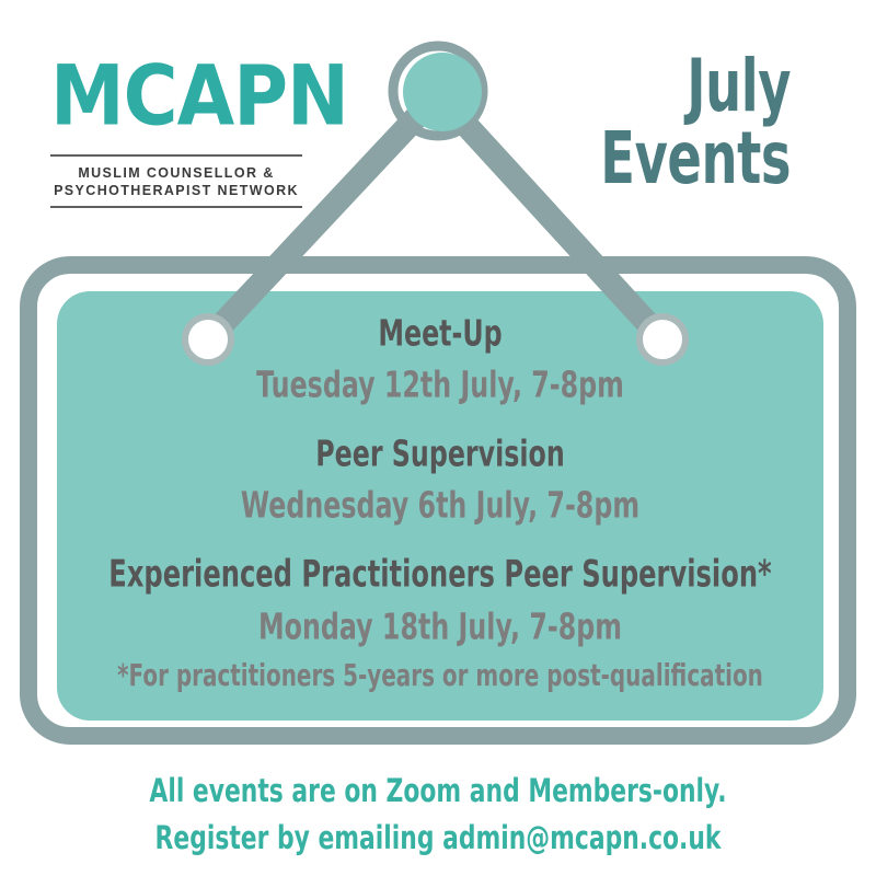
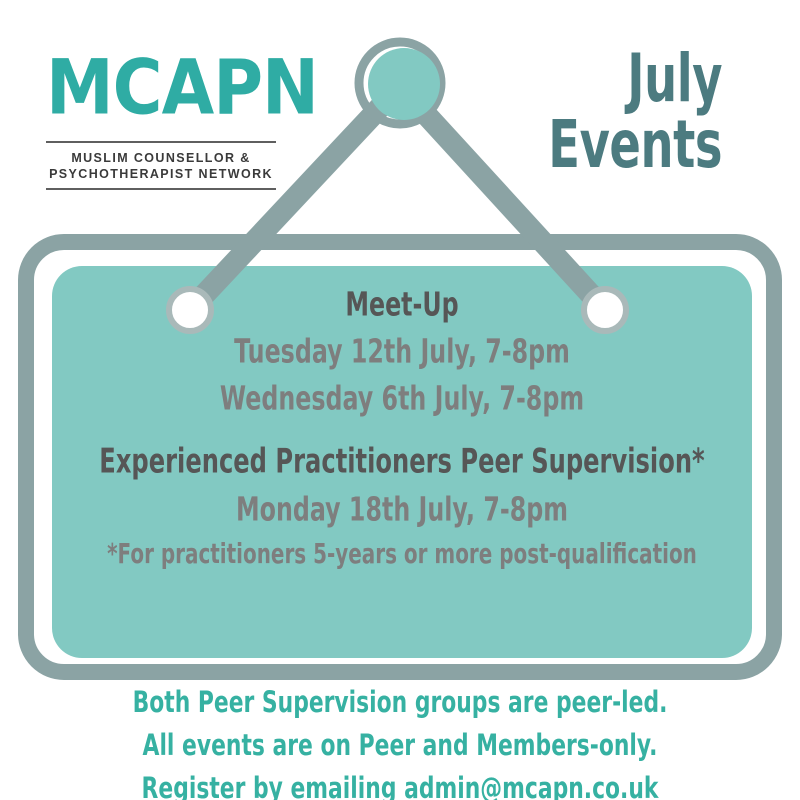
  MCAP
  MUSLIM COUNSELLOR &
  PSYCHOTHERAPIST NETWORK
  July
  Events
  Meet-Up
  Tuesday 12th July, 7-8pm
- Peer Supervision
  Wednesday 6th July, 7-8pm
  Experienced Practitioners Peer Supervision*
  Monday 18th July, 7-8pm
  *For practitioners 5-years or more post-qualification
+ Both Peer Supervision groups are peer-led.
- All events are on Zoom and Members-only.
+ All events are on Peer and Members-only.
  Register by emailing admin@mcapn.co.uk
